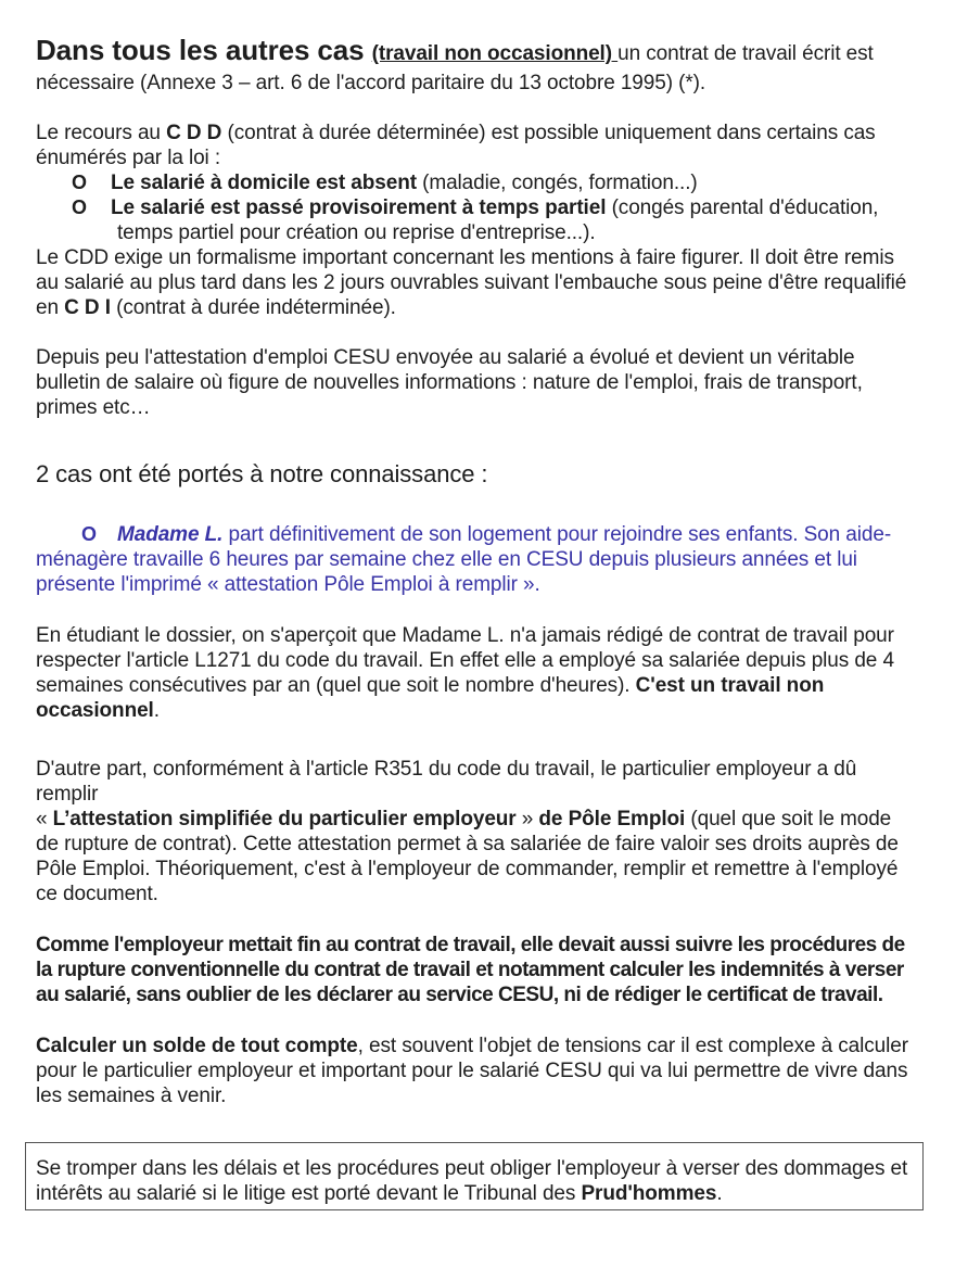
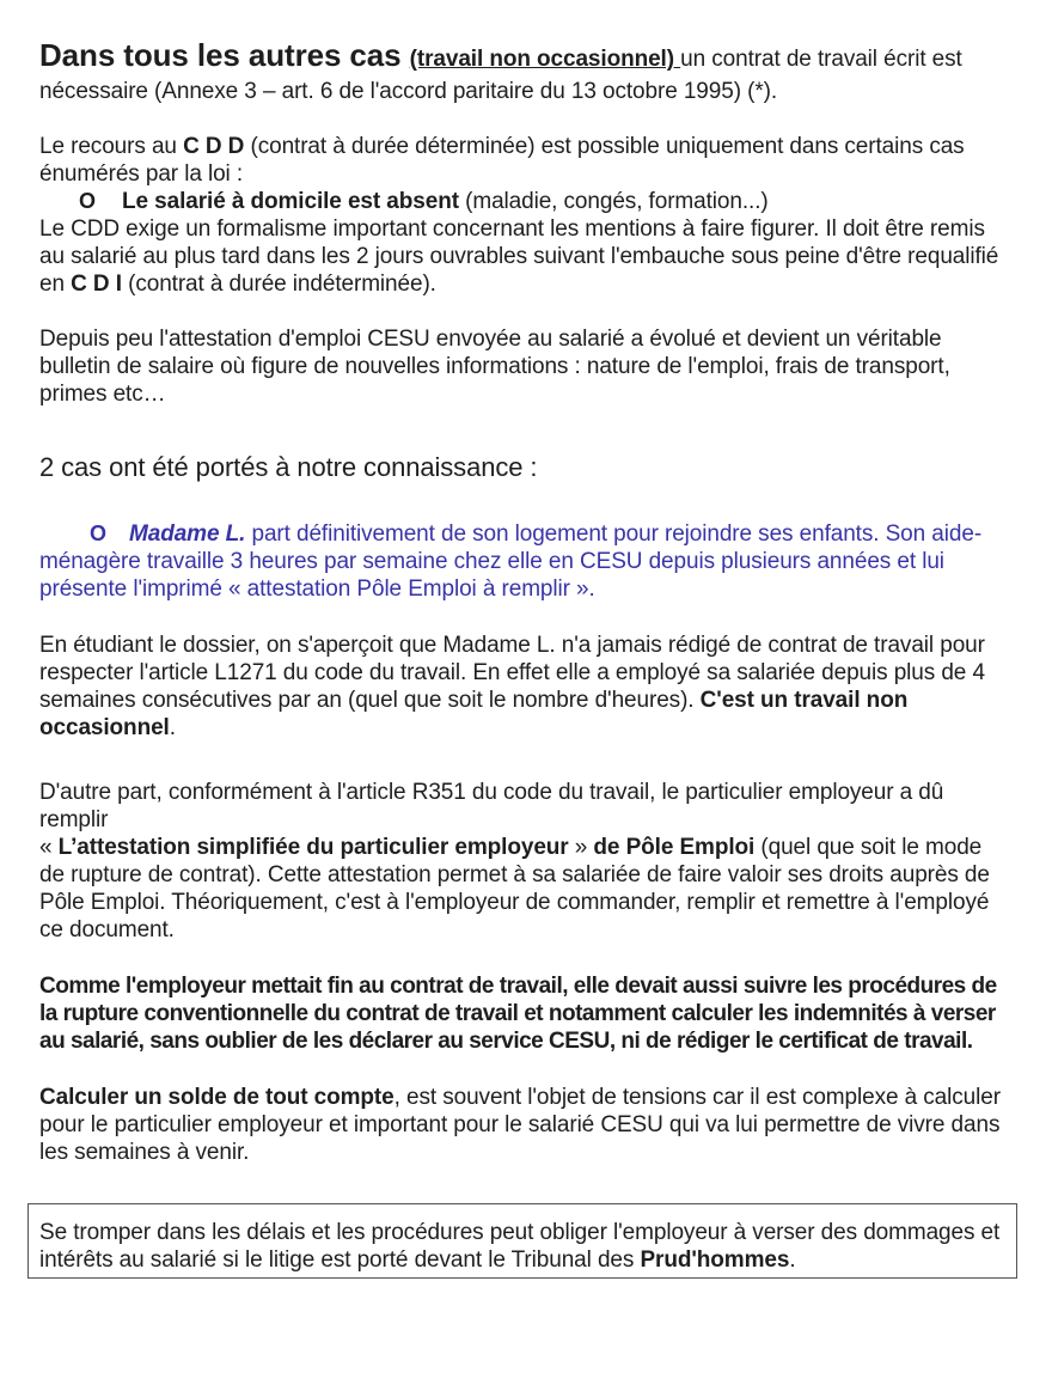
  Dans tous les autres cas (travail non occasionnel) un contrat de travail écrit est
  nécessaire (Annexe 3 – art. 6 de l'accord paritaire du 13 octobre 1995) (*).
  Le recours au C D D (contrat à durée déterminée) est possible uniquement dans certains cas énumérés par la loi :
  O Le salarié à domicile est absent (maladie, congés, formation...)
- O Le salarié est passé provisoirement à temps partiel (congés parental d'éducation, temps partiel pour création ou reprise d'entreprise...).
  Le CDD exige un formalisme important concernant les mentions à faire figurer. Il doit être remis au salarié au plus tard dans les 2 jours ouvrables suivant l'embauche sous peine d'être requalifié en C D I (contrat à durée indéterminée).
  Depuis peu l'attestation d'emploi CESU envoyée au salarié a évolué et devient un véritable bulletin de salaire où figure de nouvelles informations : nature de l'emploi, frais de transport, primes etc…
  2 cas ont été portés à notre connaissance :
- O Madame L. part définitivement de son logement pour rejoindre ses enfants. Son aide-ménagère travaille 6 heures par semaine chez elle en CESU depuis plusieurs années et lui présente l'imprimé « attestation Pôle Emploi à remplir ».
+ O Madame L. part définitivement de son logement pour rejoindre ses enfants. Son aide-ménagère travaille 3 heures par semaine chez elle en CESU depuis plusieurs années et lui présente l'imprimé « attestation Pôle Emploi à remplir ».
  En étudiant le dossier, on s'aperçoit que Madame L. n'a jamais rédigé de contrat de travail pour respecter l'article L1271 du code du travail. En effet elle a employé sa salariée depuis plus de 4 semaines consécutives par an (quel que soit le nombre d'heures). C'est un travail non occasionnel.
  D'autre part, conformément à l'article R351 du code du travail, le particulier employeur a dû remplir
  « L’attestation simplifiée du particulier employeur » de Pôle Emploi (quel que soit le mode de rupture de contrat). Cette attestation permet à sa salariée de faire valoir ses droits auprès de Pôle Emploi. Théoriquement, c'est à l'employeur de commander, remplir et remettre à l'employé ce document.
  Comme l'employeur mettait fin au contrat de travail, elle devait aussi suivre les procédures de la rupture conventionnelle du contrat de travail et notamment calculer les indemnités à verser au salarié, sans oublier de les déclarer au service CESU, ni de rédiger le certificat de travail.
  Calculer un solde de tout compte, est souvent l'objet de tensions car il est complexe à calculer pour le particulier employeur et important pour le salarié CESU qui va lui permettre de vivre dans les semaines à venir.
  Se tromper dans les délais et les procédures peut obliger l'employeur à verser des dommages et intérêts au salarié si le litige est porté devant le Tribunal des Prud'hommes.
